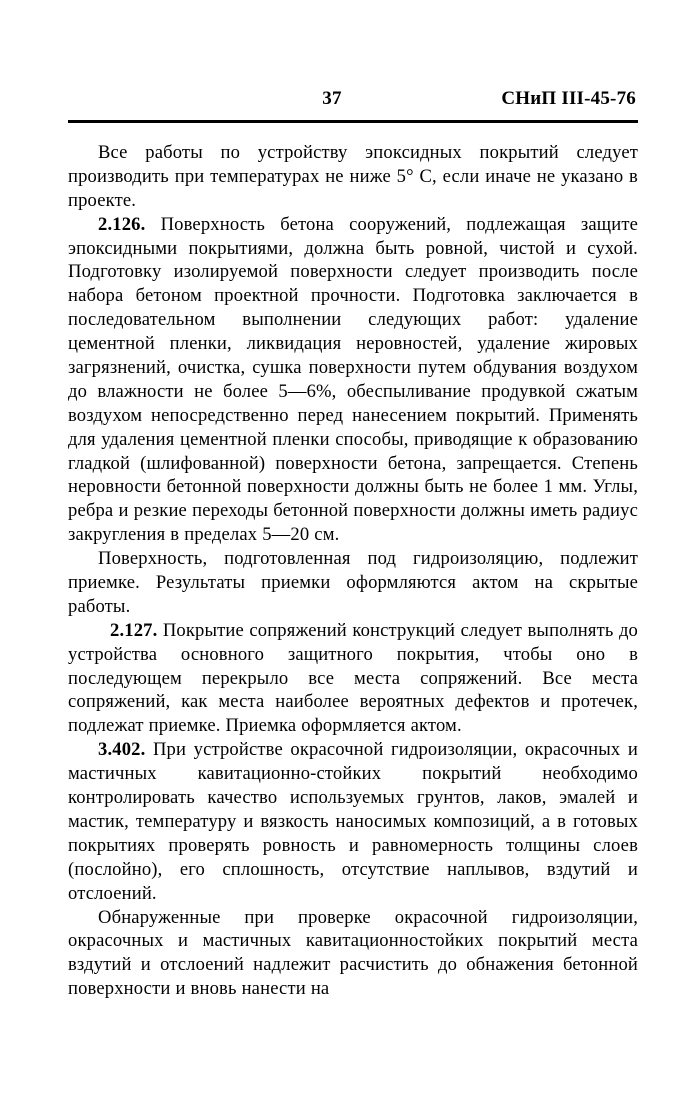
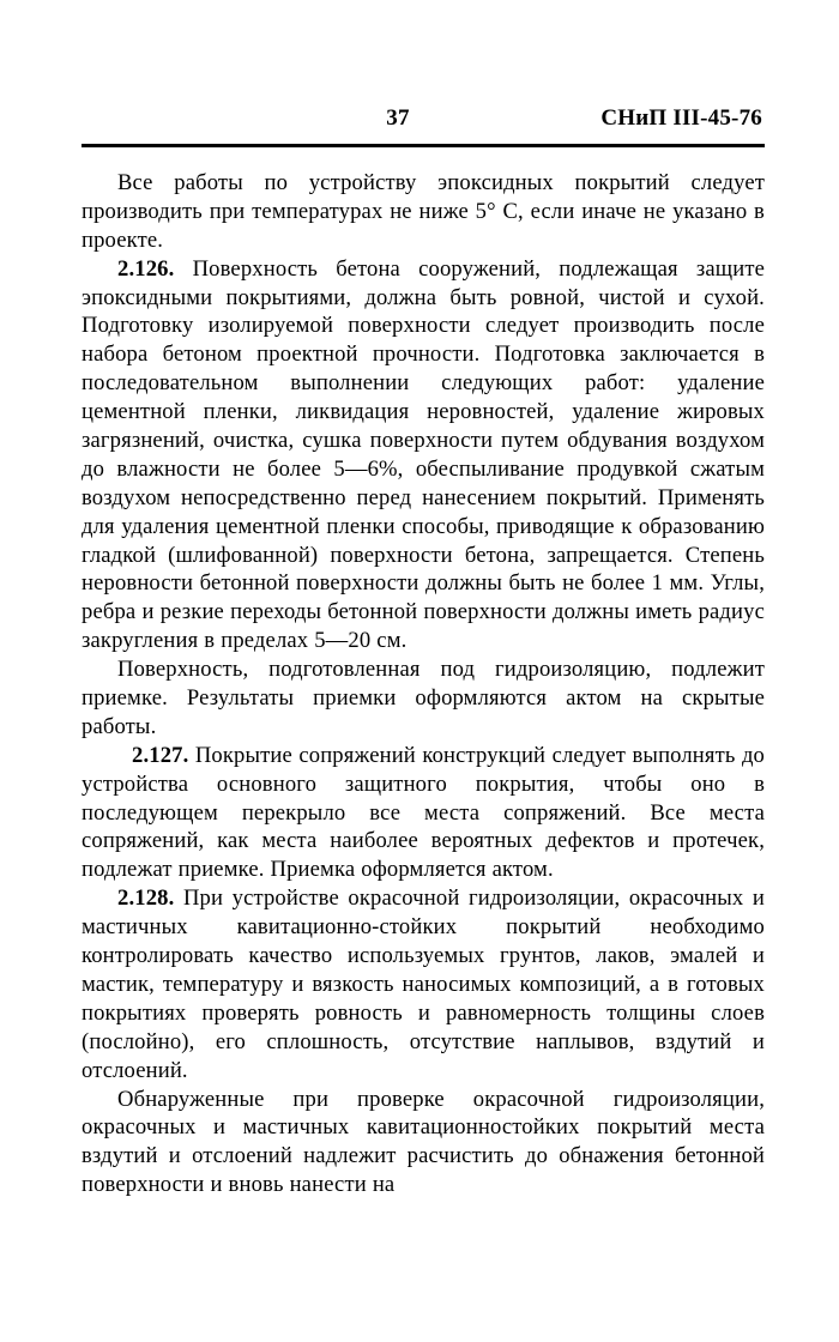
  37
  СНиП III-45-76
  Все работы по устройству эпоксидных покрытий следует производить при температурах не ниже 5° С, если иначе не указано в проекте.
  2.126. Поверхность бетона сооружений, подлежащая защите эпоксидными покрытиями, должна быть ровной, чистой и сухой. Подготовку изолируемой поверхности следует производить после набора бетоном проектной прочности. Подготовка заключается в последовательном выполнении следующих работ: удаление цементной пленки, ликвидация неровностей, удаление жировых загрязнений, очистка, сушка поверхности путем обдувания воздухом до влажности не более 5—6%, обеспыливание продувкой сжатым воздухом непосредственно перед нанесением покрытий. Применять для удаления цементной пленки способы, приводящие к образованию гладкой (шлифованной) поверхности бетона, запрещается. Степень неровности бетонной поверхности должны быть не более 1 мм. Углы, ребра и резкие переходы бетонной поверхности должны иметь радиус закругления в пределах 5—20 см.
  Поверхность, подготовленная под гидроизоляцию, подлежит приемке. Результаты приемки оформляются актом на скрытые работы.
  2.127. Покрытие сопряжений конструкций следует выполнять до устройства основного защитного покрытия, чтобы оно в последующем перекрыло все места сопряжений. Все места сопряжений, как места наиболее вероятных дефектов и протечек, подлежат приемке. Приемка оформляется актом.
- 3.402. При устройстве окрасочной гидроизоляции, окрасочных и мастичных кавитационно-стойких покрытий необходимо контролировать качество используемых грунтов, лаков, эмалей и мастик, температуру и вязкость наносимых композиций, а в готовых покрытиях проверять ровность и равномерность толщины слоев (послойно), его сплошность, отсутствие наплывов, вздутий и отслоений.
+ 2.128. При устройстве окрасочной гидроизоляции, окрасочных и мастичных кавитационно-стойких покрытий необходимо контролировать качество используемых грунтов, лаков, эмалей и мастик, температуру и вязкость наносимых композиций, а в готовых покрытиях проверять ровность и равномерность толщины слоев (послойно), его сплошность, отсутствие наплывов, вздутий и отслоений.
  Обнаруженные при проверке окрасочной гидроизоляции, окрасочных и мастичных кавитационностойких покрытий места вздутий и отслоений надлежит расчистить до обнажения бетонной поверхности и вновь нанести на
